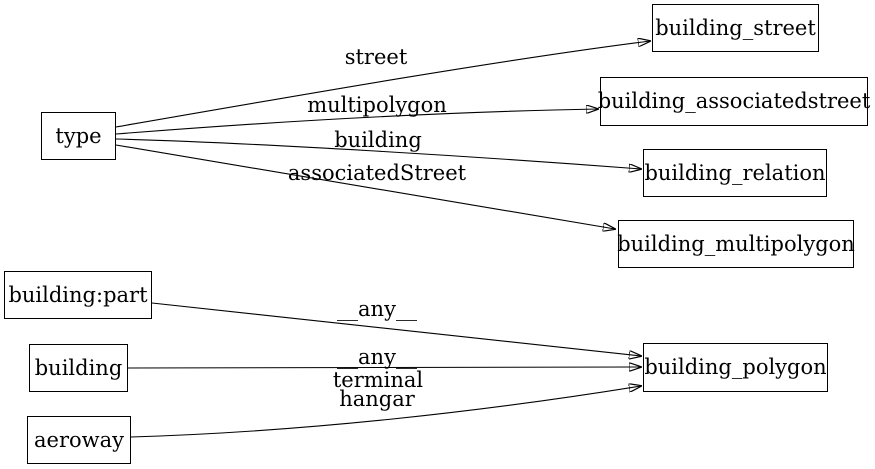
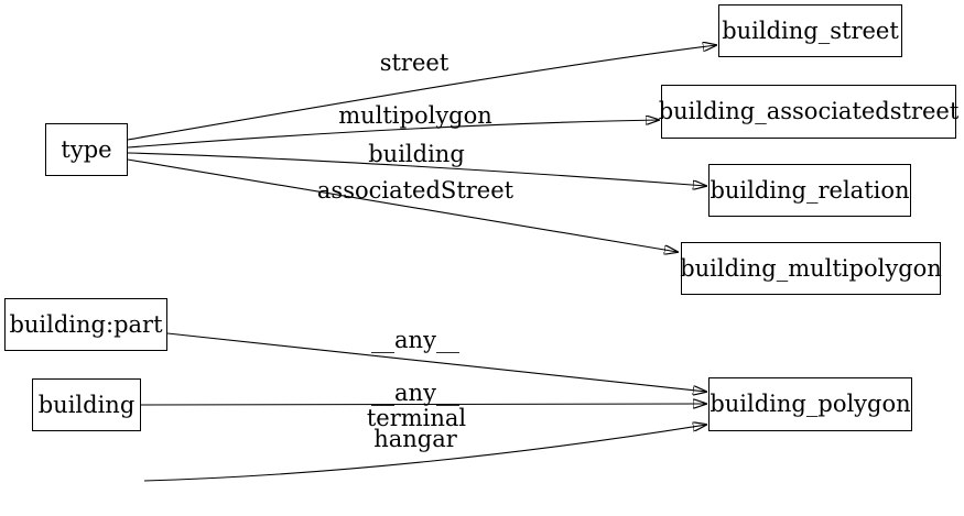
  type
  building_street
  building_associatedstreet
  building_relation
  building_multipolygon
  building:part
  building
- aeroway
  building_polygon
  street
  multipolygon
  building
  associatedStreet
  __any__
  __any__
  terminal
  hangar
